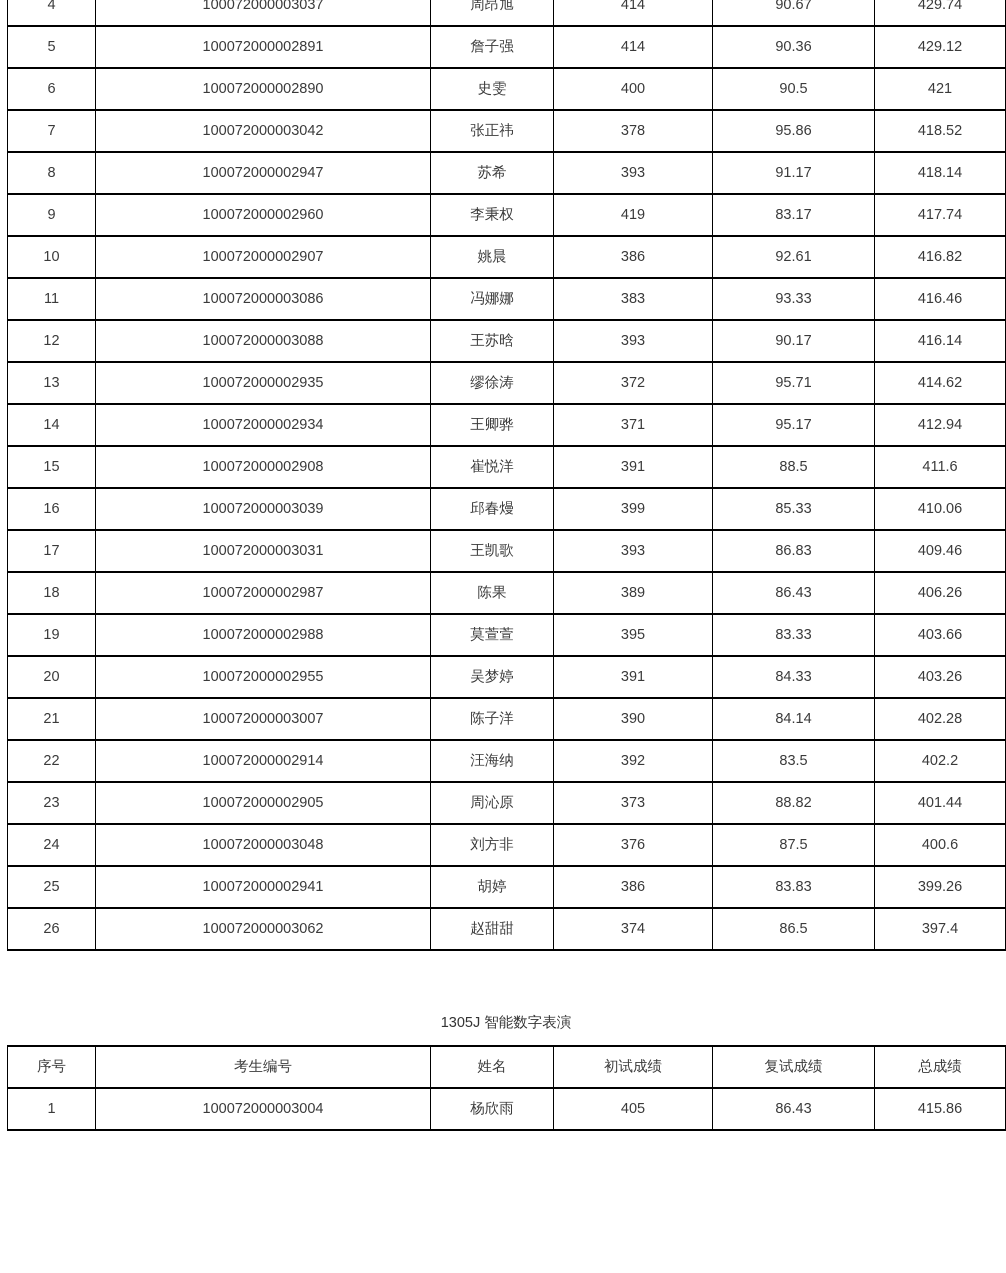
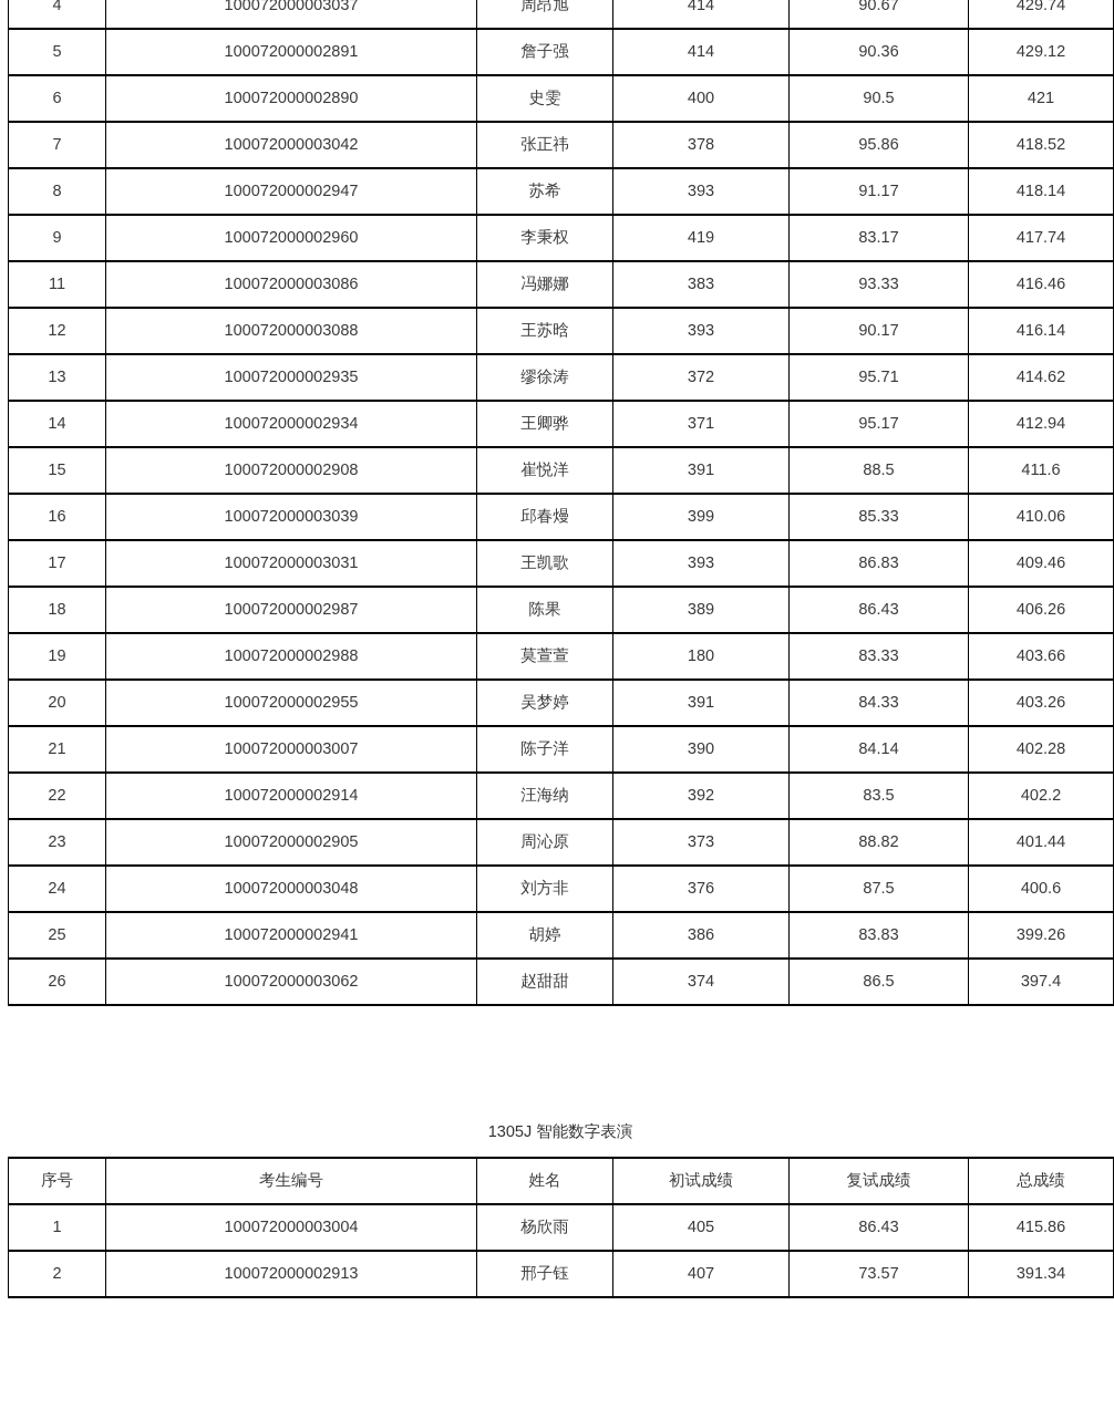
  4	100072000003037	周昂旭	414	90.67	429.74
  5	100072000002891	詹子强	414	90.36	429.12
  6	100072000002890	史雯	400	90.5	421
  7	100072000003042	张正祎	378	95.86	418.52
  8	100072000002947	苏希	393	91.17	418.14
  9	100072000002960	李秉权	419	83.17	417.74
- 10	100072000002907	姚晨	386	92.61	416.82
  11	100072000003086	冯娜娜	383	93.33	416.46
  12	100072000003088	王苏晗	393	90.17	416.14
  13	100072000002935	缪徐涛	372	95.71	414.62
  14	100072000002934	王卿骅	371	95.17	412.94
  15	100072000002908	崔悦洋	391	88.5	411.6
  16	100072000003039	邱春熳	399	85.33	410.06
  17	100072000003031	王凯歌	393	86.83	409.46
  18	100072000002987	陈果	389	86.43	406.26
- 19	100072000002988	莫萱萱	395	83.33	403.66
+ 19	100072000002988	莫萱萱	180	83.33	403.66
  20	100072000002955	吴梦婷	391	84.33	403.26
  21	100072000003007	陈子洋	390	84.14	402.28
  22	100072000002914	汪海纳	392	83.5	402.2
  23	100072000002905	周沁原	373	88.82	401.44
  24	100072000003048	刘方非	376	87.5	400.6
  25	100072000002941	胡婷	386	83.83	399.26
  26	100072000003062	赵甜甜	374	86.5	397.4
  1305J 智能数字表演
  序号	考生编号	姓名	初试成绩	复试成绩	总成绩
  1	100072000003004	杨欣雨	405	86.43	415.86
+ 2	100072000002913	邢子钰	407	73.57	391.34
